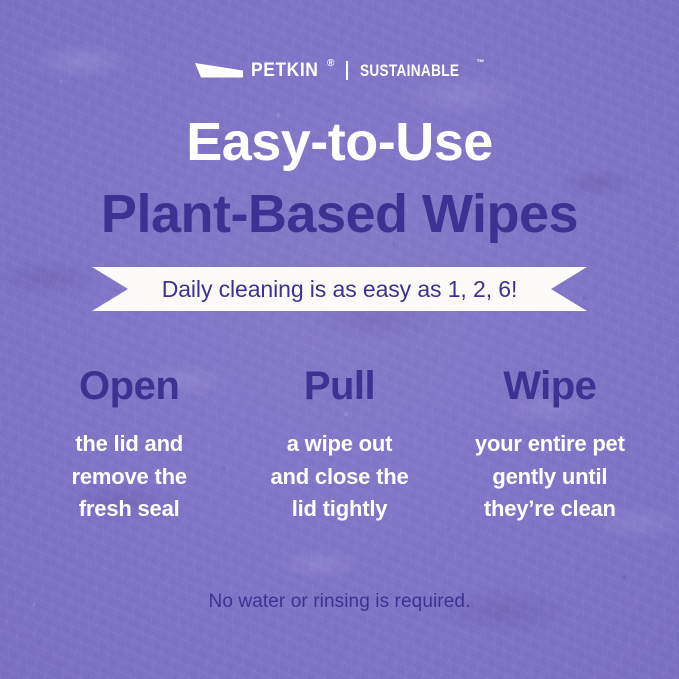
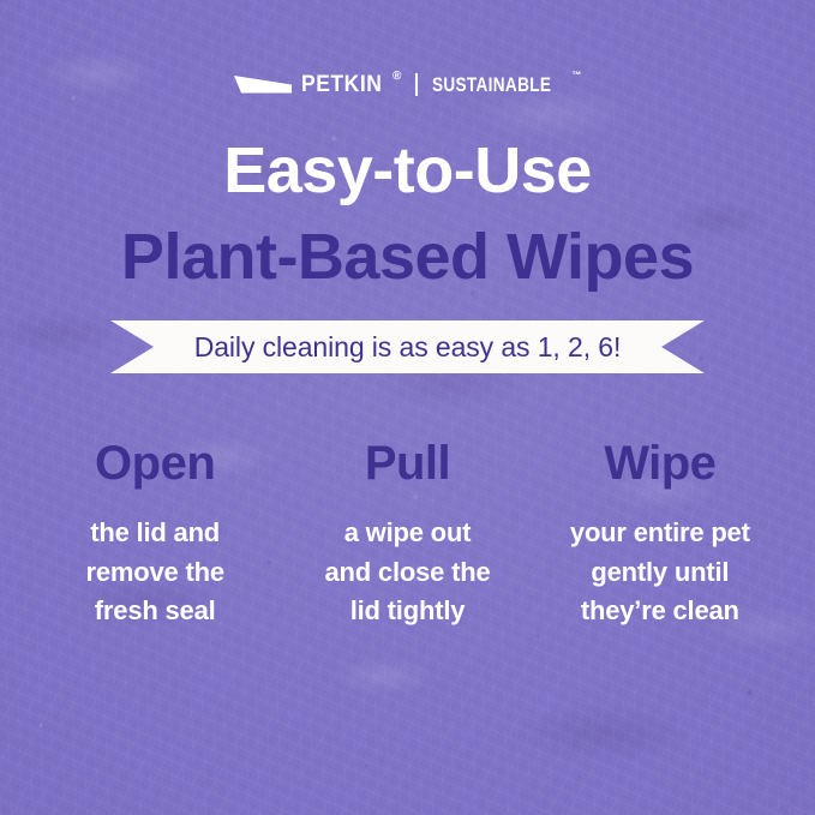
  PETKIN
  ®
  SUSTAINABLE
  ™
  Easy-to-Use
  Plant-Based Wipes
  Daily cleaning is as easy as 1, 2, 6!
  Open
  the lid and
  remove the
  fresh seal
  Pull
  a wipe out
  and close the
  lid tightly
  Wipe
  your entire pet
  gently until
  they’re clean
- No water or rinsing is required.
